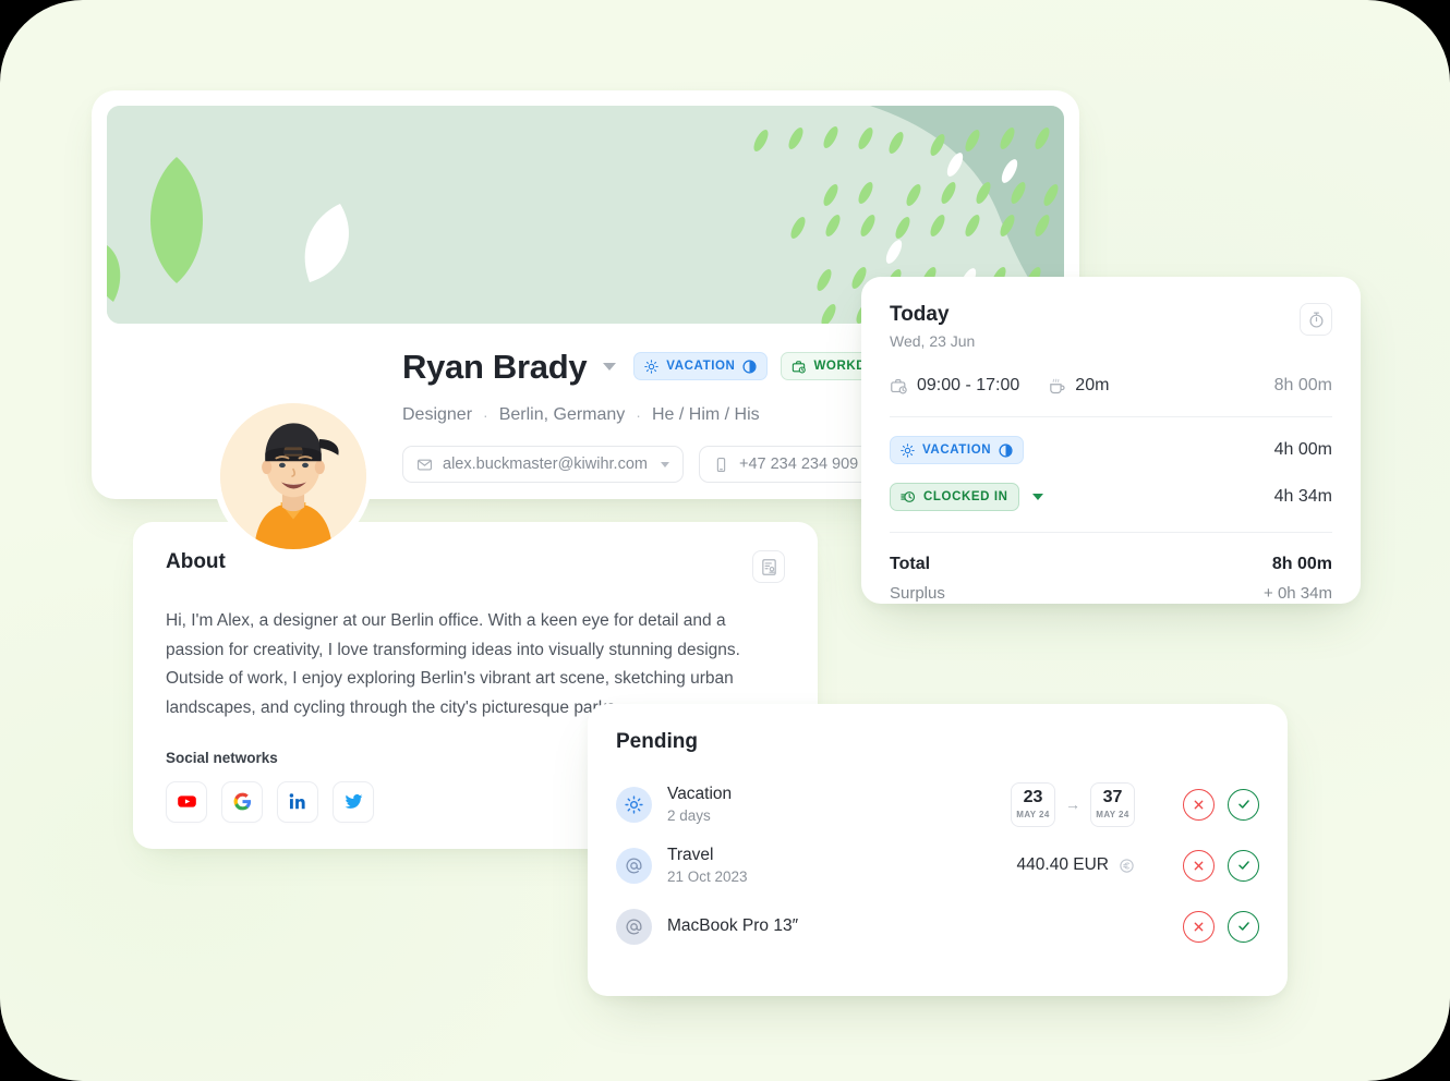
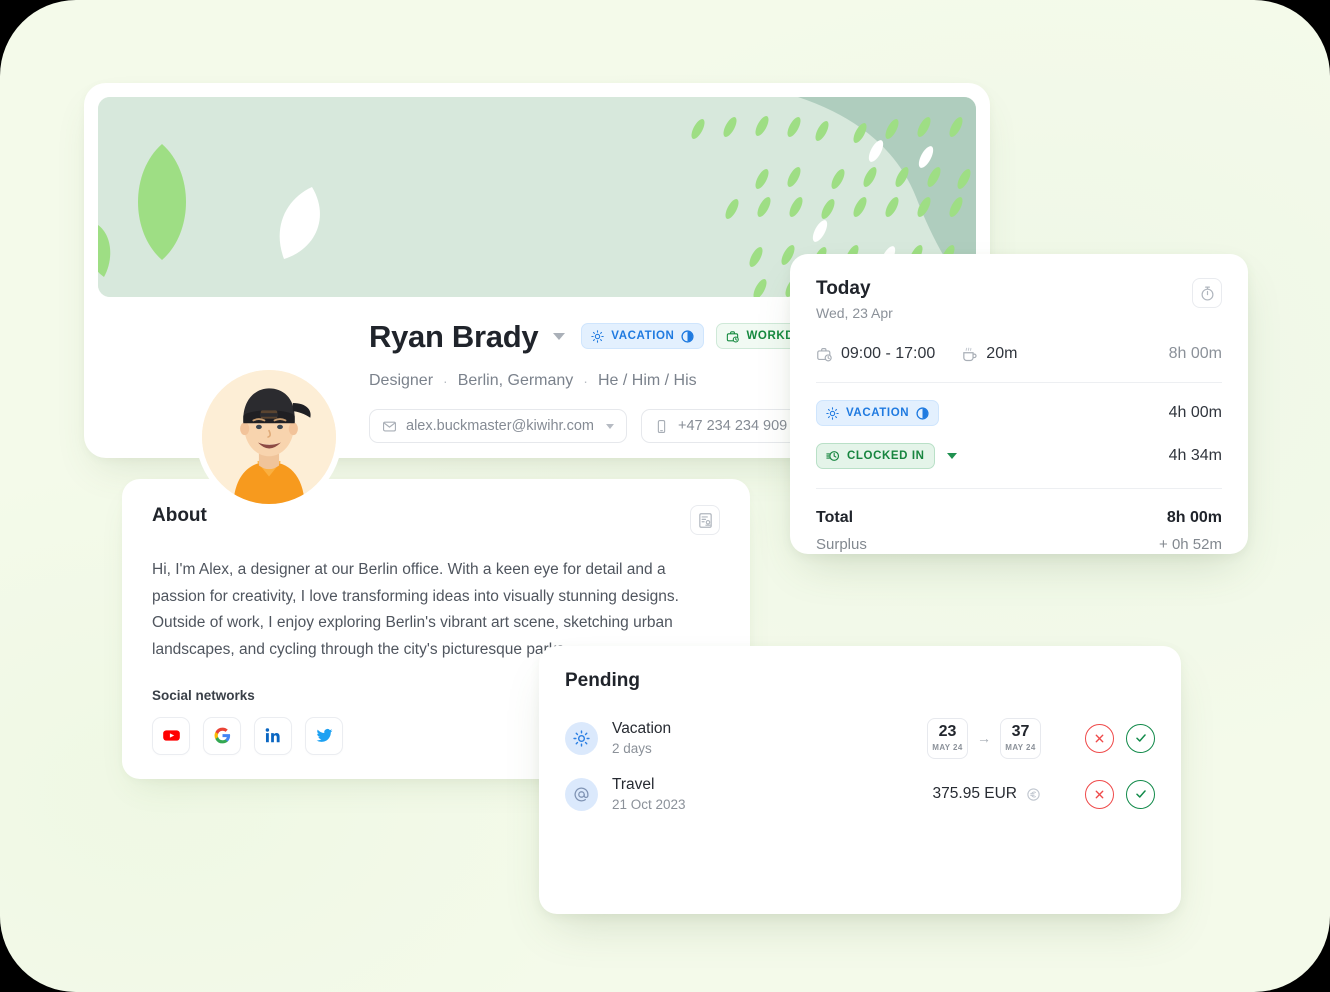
  Ryan Brady
  VACATION
  Designer
  ·
  Berlin, Germany
  ·
  He / Him / His
  alex.buckmaster@kiwihr.com
  +47 234 234 909
  About
  Hi, I'm Alex, a designer at our Berlin office. With a keen eye for detail and a passion for creativity, I love transforming ideas into visually stunning designs. Outside of work, I enjoy exploring Berlin's vibrant art scene, sketching urban landscapes, and cycling through the city's picturesque pa
  Social networks
  Today
- Wed, 23 Jun
+ Wed, 23 Apr
  09:00 - 17:00
  20m
  8h 00m
  VACATION
  4h 00m
  CLOCKED IN
  4h 34m
  Total
  8h 00m
  Surplus
- + 0h 34m
+ + 0h 52m
  Pending
  Vacation
  2 days
  23
  MAY 24
  →
  37
  MAY 24
  Travel
  21 Oct 2023
- 440.40 EUR
+ 375.95 EUR
- MacBook Pro 13″
